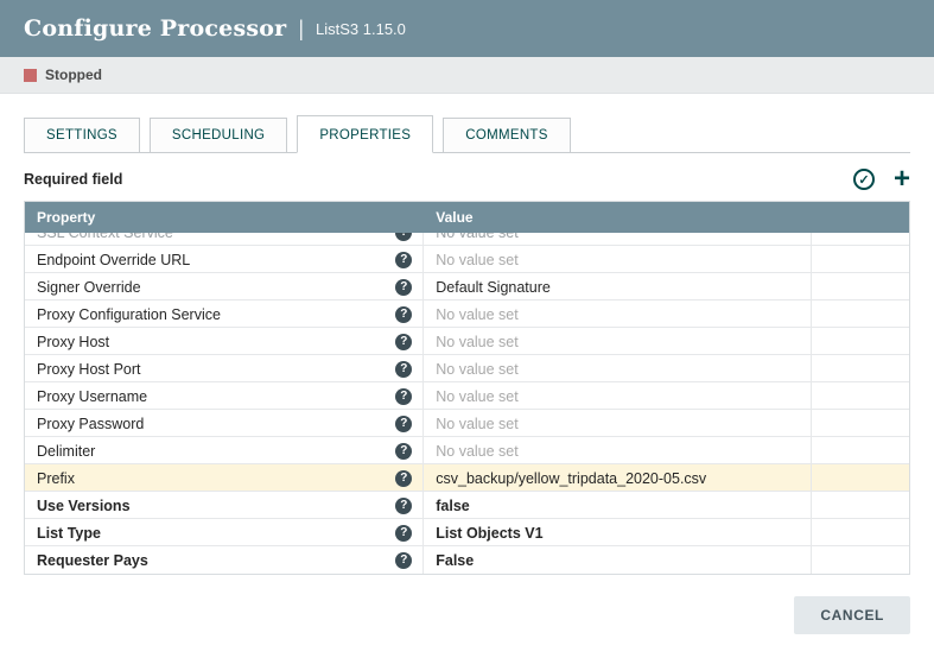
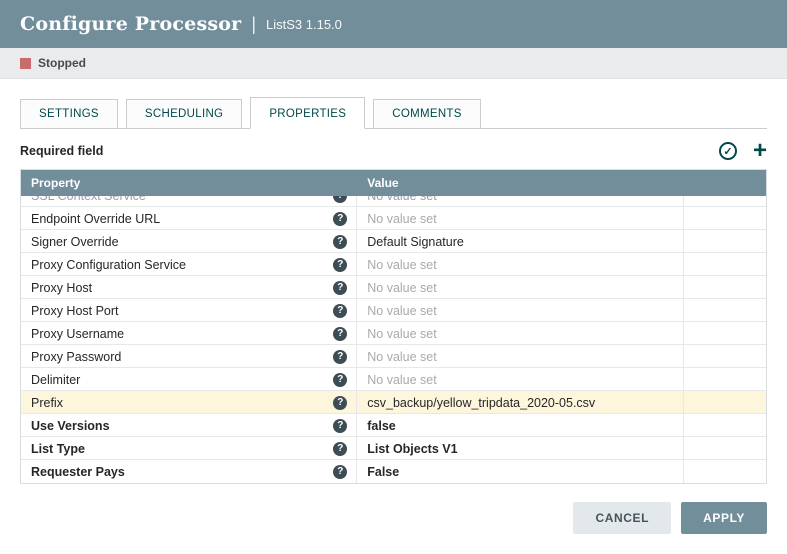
  Configure Processor
  |
  ListS3 1.15.0
  Stopped
  SETTINGS
  SCHEDULING
  PROPERTIES
  COMMENTS
  Required field
  ✓
  +
  Property
  Value
  SSL Context Service
  No value set
  Endpoint Override URL
  ?
  No value set
  Signer Override
  ?
  Default Signature
  Proxy Configuration Service
  ?
  No value set
  Proxy Host
  ?
  No value set
  Proxy Host Port
  ?
  No value set
  Proxy Username
  ?
  No value set
  Proxy Password
  ?
  No value set
  Delimiter
  ?
  No value set
  Prefix
  ?
  csv_backup/yellow_tripdata_2020-05.csv
  Use Versions
  ?
  false
  List Type
  ?
  List Objects V1
  Requester Pays
  ?
  False
  CANCEL
+ APPLY
